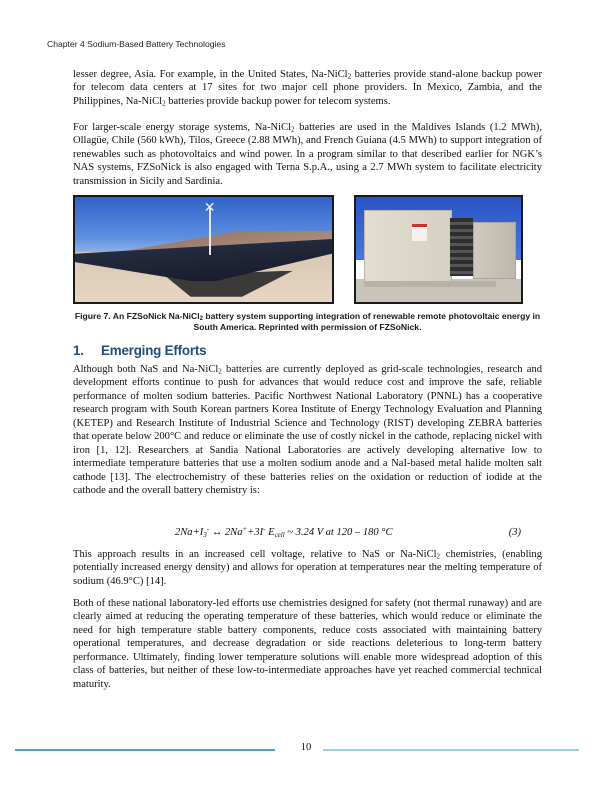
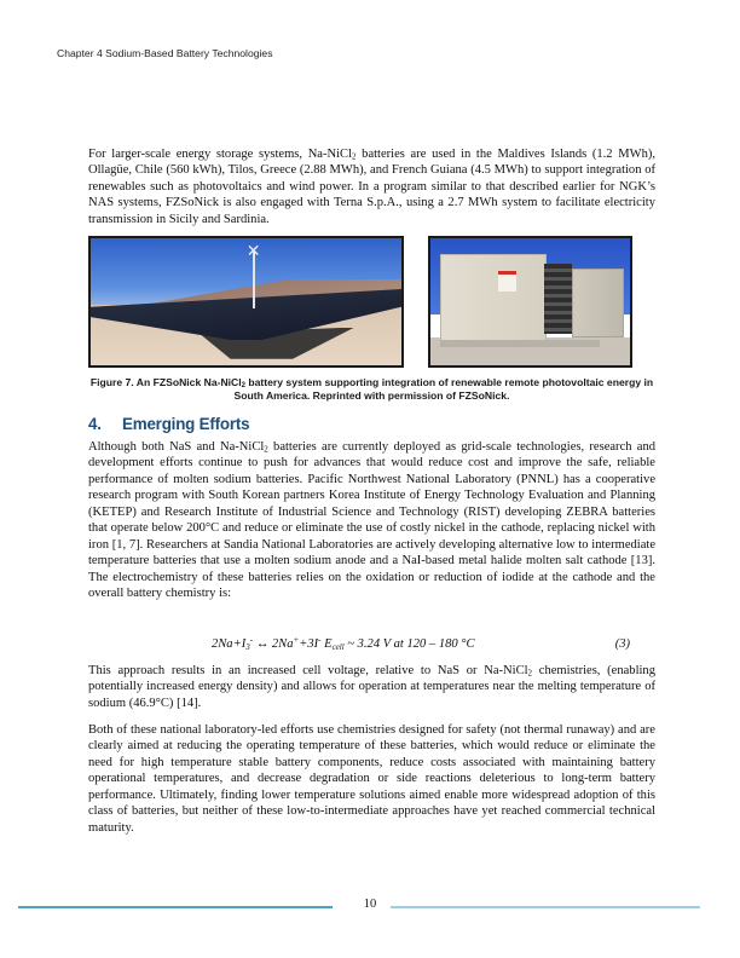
  Chapter 4 Sodium-Based Battery Technologies
- lesser degree, Asia. For example, in the United States, Na-NiCl2 batteries provide stand-alone backup power for telecom data centers at 17 sites for two major cell phone providers. In Mexico, Zambia, and the Philippines, Na-NiCl2 batteries provide backup power for telecom systems.
  For larger-scale energy storage systems, Na-NiCl2 batteries are used in the Maldives Islands (1.2 MWh), Ollagüe, Chile (560 kWh), Tilos, Greece (2.88 MWh), and French Guiana (4.5 MWh) to support integration of renewables such as photovoltaics and wind power. In a program similar to that described earlier for NGK’s NAS systems, FZSoNick is also engaged with Terna S.p.A., using a 2.7 MWh system to facilitate electricity transmission in Sicily and Sardinia.
  ✕
  Figure 7. An FZSoNick Na-NiCl battery system supporting integration of renewable remote photovoltaic energy in South America. Reprinted with permission of FZSoNick.
- 1. Emerging Efforts
+ 4. Emerging Efforts
- Although both NaS and Na-NiCl2 batteries are currently deployed as grid-scale technologies, research and development efforts continue to push for advances that would reduce cost and improve the safe, reliable performance of molten sodium batteries. Pacific Northwest National Laboratory (PNNL) has a cooperative research program with South Korean partners Korea Institute of Energy Technology Evaluation and Planning (KETEP) and Research Institute of Industrial Science and Technology (RIST) developing ZEBRA batteries that operate below 200°C and reduce or eliminate the use of costly nickel in the cathode, replacing nickel with iron [1, 12]. Researchers at Sandia National Laboratories are actively developing alternative low to intermediate temperature batteries that use a molten sodium anode and a NaI-based metal halide molten salt cathode [13]. The electrochemistry of these batteries relies on the oxidation or reduction of iodide at the cathode and the overall battery chemistry is:
+ Although both NaS and Na-NiCl2 batteries are currently deployed as grid-scale technologies, research and development efforts continue to push for advances that would reduce cost and improve the safe, reliable performance of molten sodium batteries. Pacific Northwest National Laboratory (PNNL) has a cooperative research program with South Korean partners Korea Institute of Energy Technology Evaluation and Planning (KETEP) and Research Institute of Industrial Science and Technology (RIST) developing ZEBRA batteries that operate below 200°C and reduce or eliminate the use of costly nickel in the cathode, replacing nickel with iron [1, 7]. Researchers at Sandia National Laboratories are actively developing alternative low to intermediate temperature batteries that use a molten sodium anode and a NaI-based metal halide molten salt cathode [13]. The electrochemistry of these batteries relies on the oxidation or reduction of iodide at the cathode and the overall battery chemistry is:
  2Na+I3- ↔ 2Na++3I- Ecell ~ 3.24 V at 120 – 180 °C
  (3)
  This approach results in an increased cell voltage, relative to NaS or Na-NiCl2 chemistries, (enabling potentially increased energy density) and allows for operation at temperatures near the melting temperature of sodium (46.9°C) [14].
- Both of these national laboratory-led efforts use chemistries designed for safety (not thermal runaway) and are clearly aimed at reducing the operating temperature of these batteries, which would reduce or eliminate the need for high temperature stable battery components, reduce costs associated with maintaining battery operational temperatures, and decrease degradation or side reactions deleterious to long-term battery performance. Ultimately, finding lower temperature solutions will enable more widespread adoption of this class of batteries, but neither of these low-to-intermediate approaches have yet reached commercial technical maturity.
+ Both of these national laboratory-led efforts use chemistries designed for safety (not thermal runaway) and are clearly aimed at reducing the operating temperature of these batteries, which would reduce or eliminate the need for high temperature stable battery components, reduce costs associated with maintaining battery operational temperatures, and decrease degradation or side reactions deleterious to long-term battery performance. Ultimately, finding lower temperature solutions aimed enable more widespread adoption of this class of batteries, but neither of these low-to-intermediate approaches have yet reached commercial technical maturity.
  10
